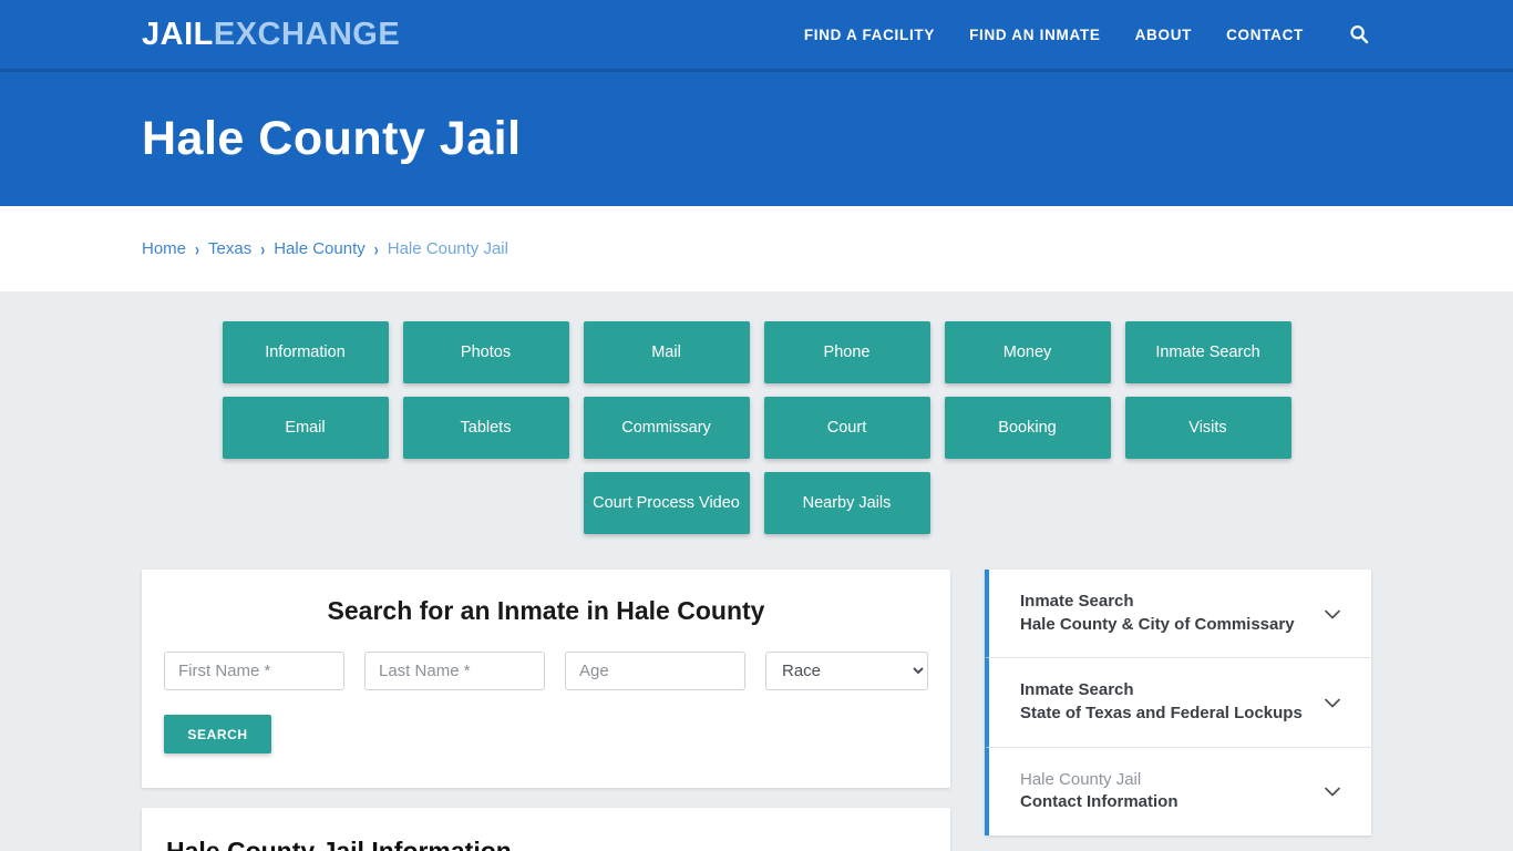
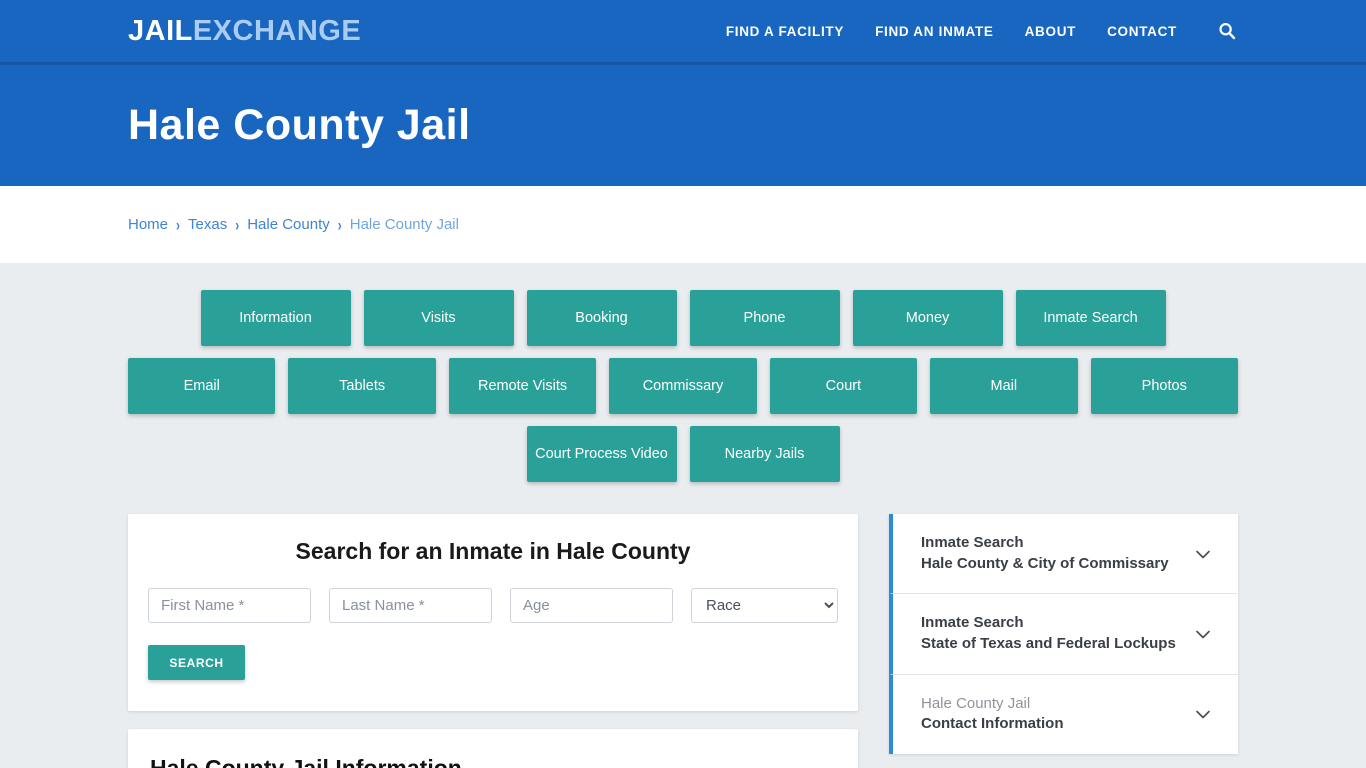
  JAILEXCHANGE
  FIND A FACILITY
  FIND AN INMATE
  ABOUT
  CONTACT
  Hale County Jail
  Home
  ›
  Texas
  ›
  Hale County
  ›
  Hale County Jail
  Information
- Photos
+ Visits
- Mail
+ Booking
  Phone
  Money
  Inmate Search
  Email
  Tablets
+ Remote Visits
  Commissary
  Court
- Booking
+ Mail
- Visits
+ Photos
  Court Process Video
  Nearby Jails
  Search for an Inmate in Hale County
  First Name *
  Last Name *
  Age
  Race
  SEARCH
  Inmate Search
  Hale County & City of Commissary
  Inmate Search
  State of Texas and Federal Lockups
  Hale County Jail
  Contact Information
